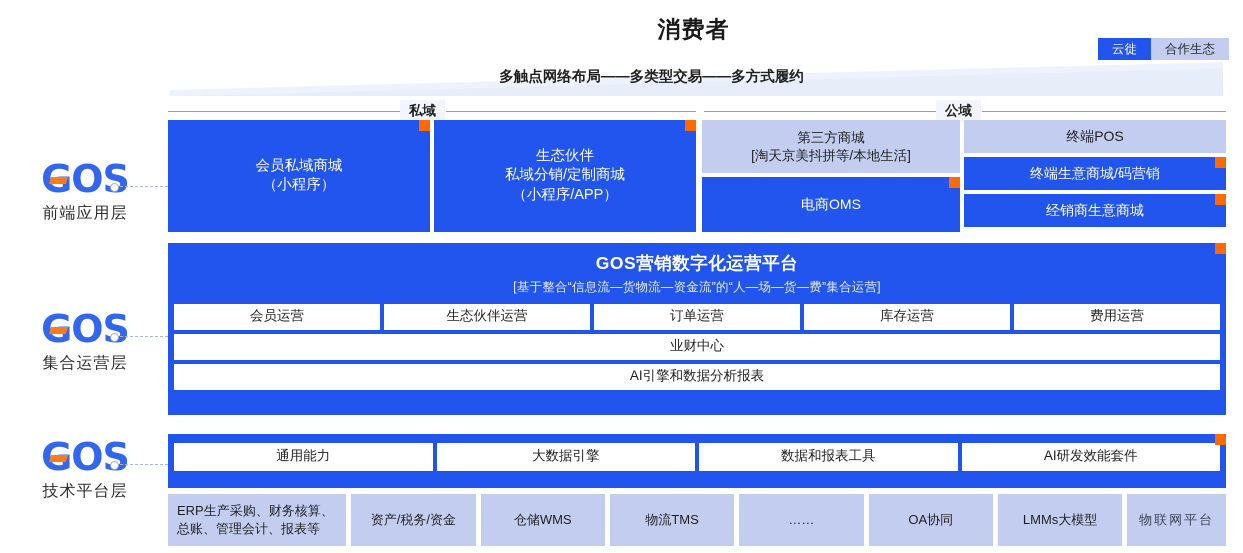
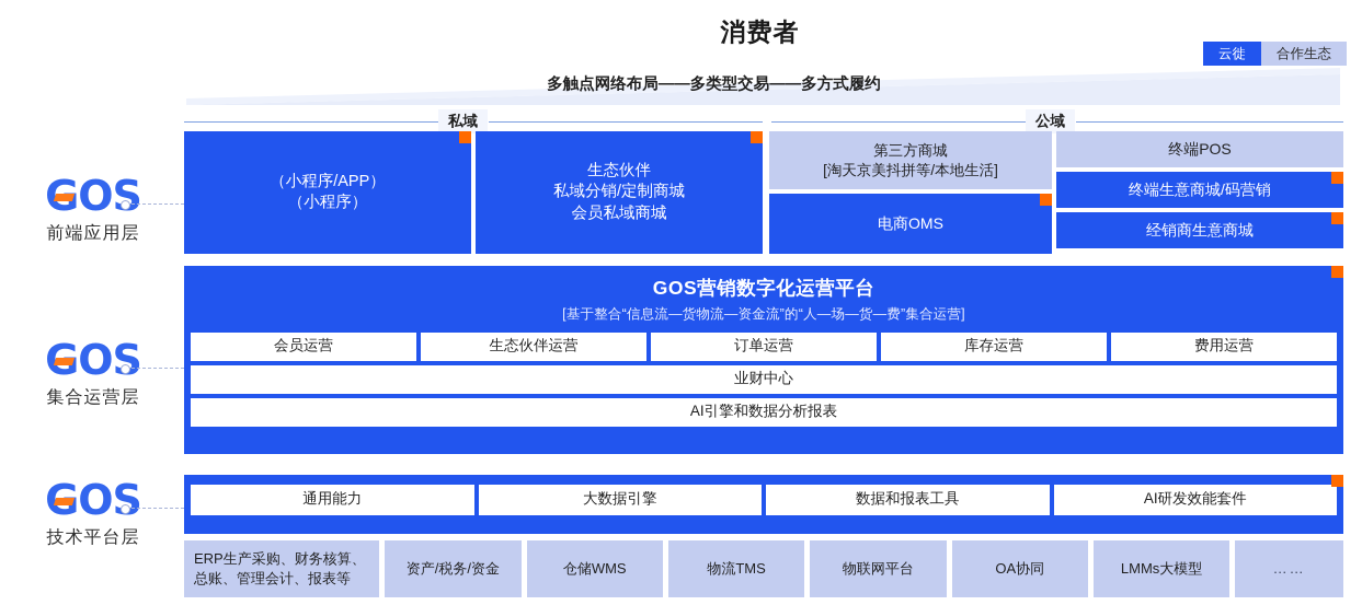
  消费者
  云徙
  合作生态
  多触点网络布局——多类型交易——多方式履约
  私域
  公域
  前端应用层
  集合运营层
  技术平台层
- 会员私域商城
+ （小程序/APP）
  （小程序）
  生态伙伴
  私域分销/定制商城
- （小程序/APP）
+ 会员私域商城
  第三方商城
  [淘天京美抖拼等/本地生活]
  电商OMS
  终端POS
  终端生意商城/码营销
  经销商生意商城
  GOS营销数字化运营平台
  [基于整合“信息流—货物流—资金流”的“人—场—货—费”集合运营]
  会员运营
  生态伙伴运营
  订单运营
  库存运营
  费用运营
  业财中心
  AI引擎和数据分析报表
  通用能力
  大数据引擎
  数据和报表工具
  AI研发效能套件
  ERP生产采购、财务核算、总账、管理会计、报表等
  资产/税务/资金
  仓储WMS
  物流TMS
- ……
+ 物联网平台
  OA协同
  LMMs大模型
- 物联网平台
+ ……
